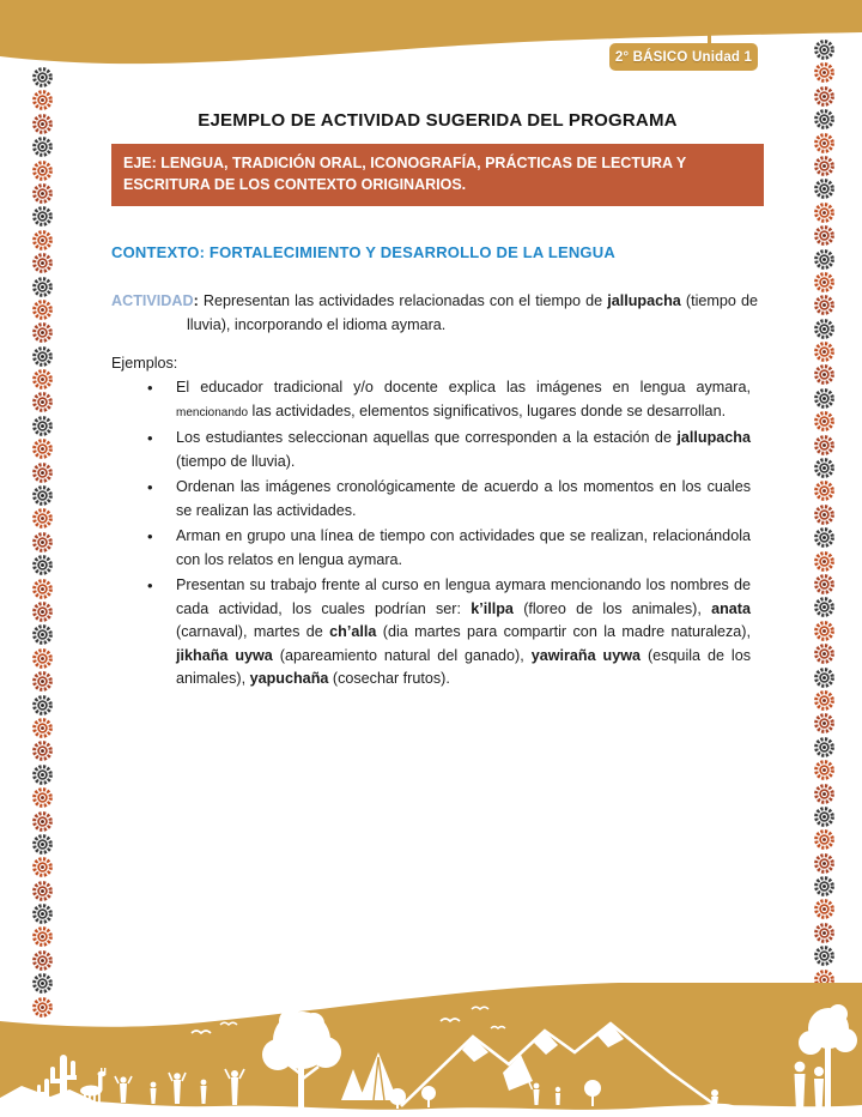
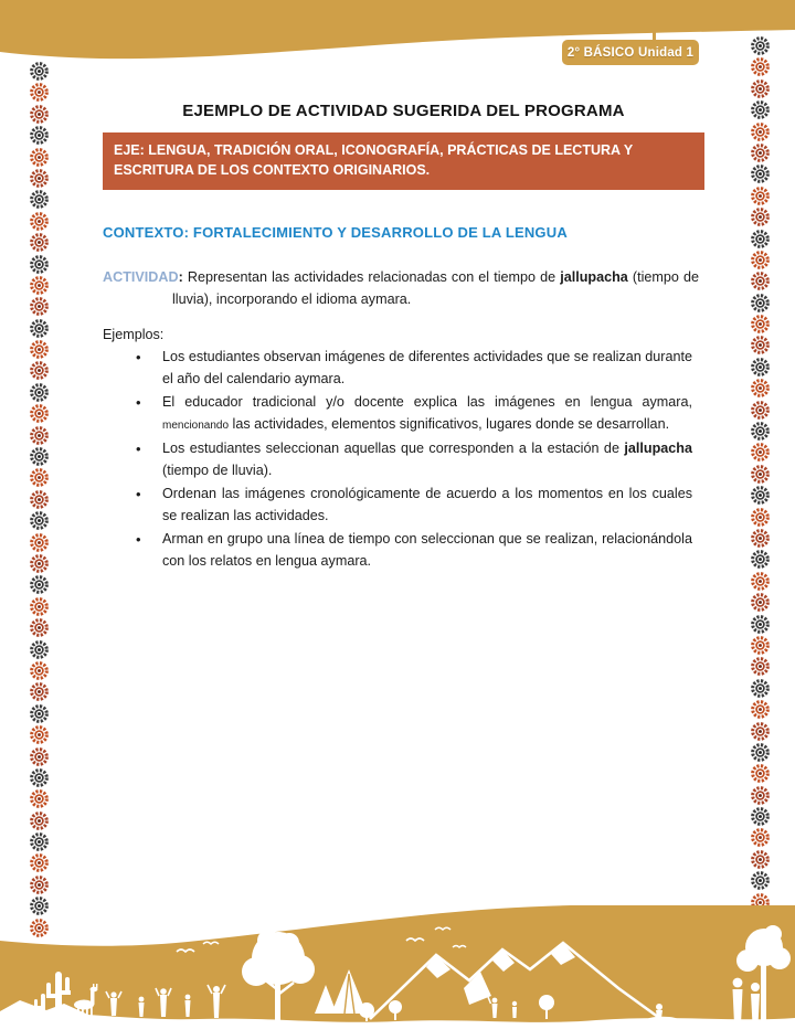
  2° BÁSICO Unidad 1
  EJEMPLO DE ACTIVIDAD SUGERIDA DEL PROGRAMA
  EJE: LENGUA, TRADICIÓN ORAL, ICONOGRAFÍA, PRÁCTICAS DE LECTURA Y ESCRITURA DE LOS CONTEXTO ORIGINARIOS.
  CONTEXTO: FORTALECIMIENTO Y DESARROLLO DE LA LENGUA
  ACTIVIDAD: Representan las actividades relacionadas con el tiempo de jallupacha (tiempo de lluvia), incorporando el idioma aymara.
  Ejemplos:
+ Los estudiantes observan imágenes de diferentes actividades que se realizan durante el año del calendario aymara.
  El educador tradicional y/o docente explica las imágenes en lengua aymara, mencionando las actividades, elementos significativos, lugares donde se desarrollan.
  Los estudiantes seleccionan aquellas que corresponden a la estación de jallupacha (tiempo de lluvia).
  Ordenan las imágenes cronológicamente de acuerdo a los momentos en los cuales se realizan las actividades.
- Arman en grupo una línea de tiempo con actividades que se realizan, relacionándola con los relatos en lengua aymara.
+ Arman en grupo una línea de tiempo con seleccionan que se realizan, relacionándola con los relatos en lengua aymara.
- Presentan su trabajo frente al curso en lengua aymara mencionando los nombres de cada actividad, los cuales podrían ser: k’illpa (floreo de los animales), anata (carnaval), martes de ch’alla (dia martes para compartir con la madre naturaleza), jikhaña uywa (apareamiento natural del ganado), yawiraña uywa (esquila de los animales), yapuchaña (cosechar frutos).
